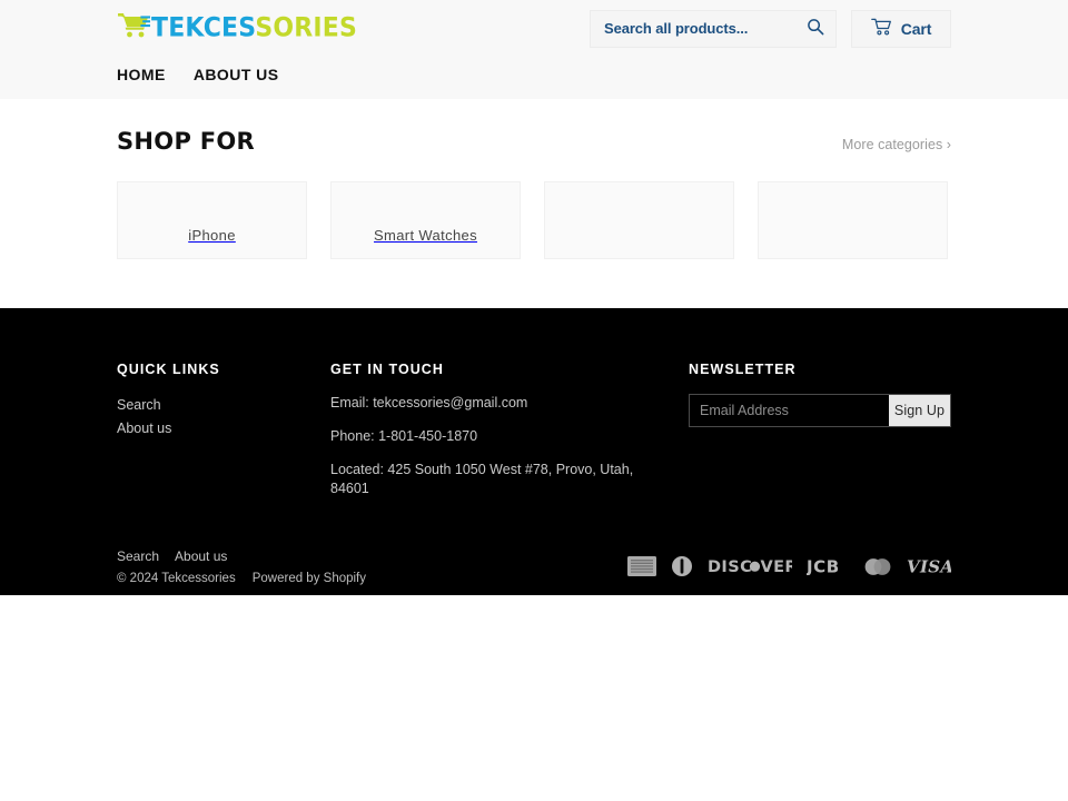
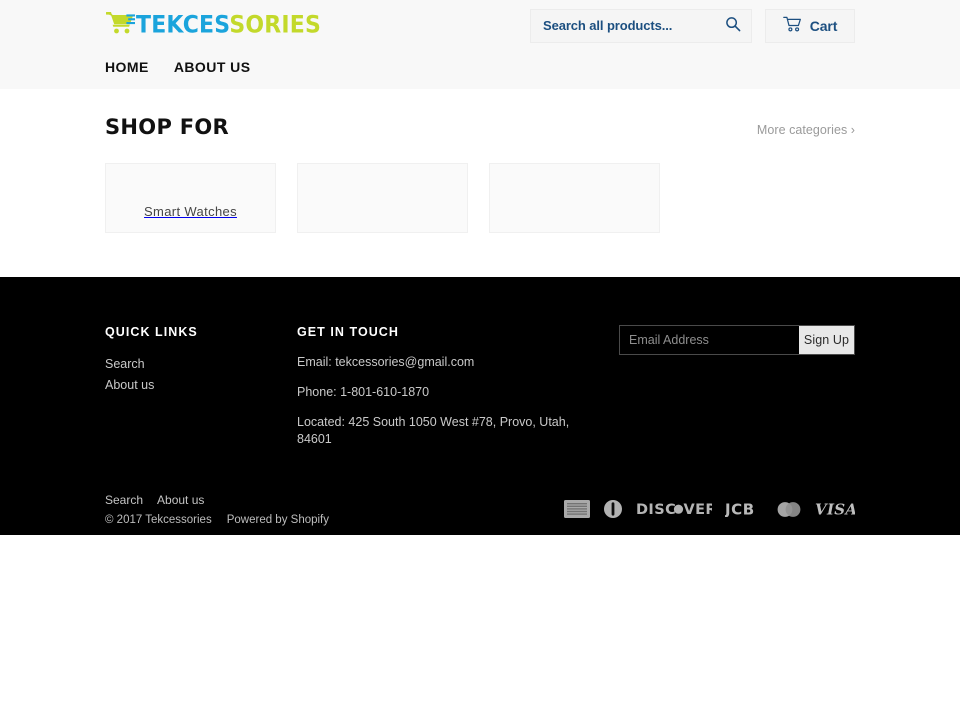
  TEKCESSORIES
  Search all products...
  Cart
  HOME
  ABOUT US
  SHOP FOR
  More categories ›
- iPhone
  Smart Watches
  QUICK LINKS
  Search
  About us
  GET IN TOUCH
  Email: tekcessories@gmail.com
- Phone: 1-801-450-1870
+ Phone: 1-801-610-1870
  Located: 425 South 1050 West #78, Provo, Utah, 84601
- NEWSLETTER
  Email Address
  Sign Up
  Search
  About us
- © 2024 Tekcessories
+ © 2017 Tekcessories
  Powered by Shopify
  DISC
  VER
  JCB
  VISA
